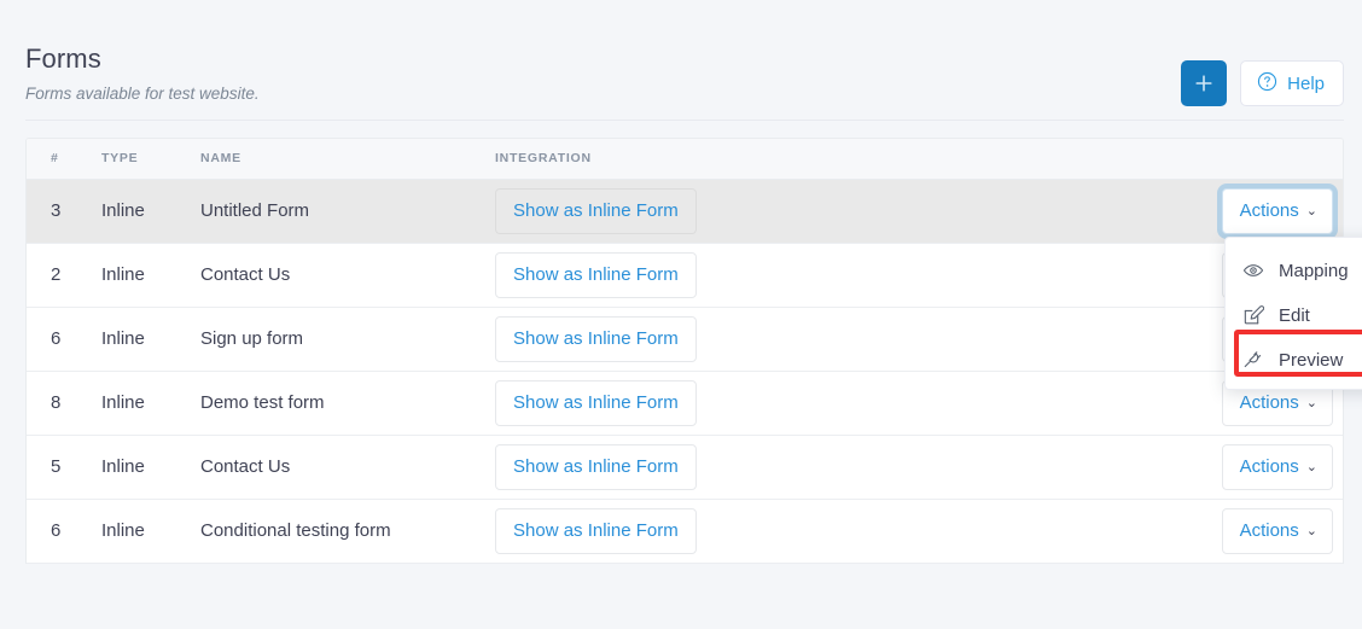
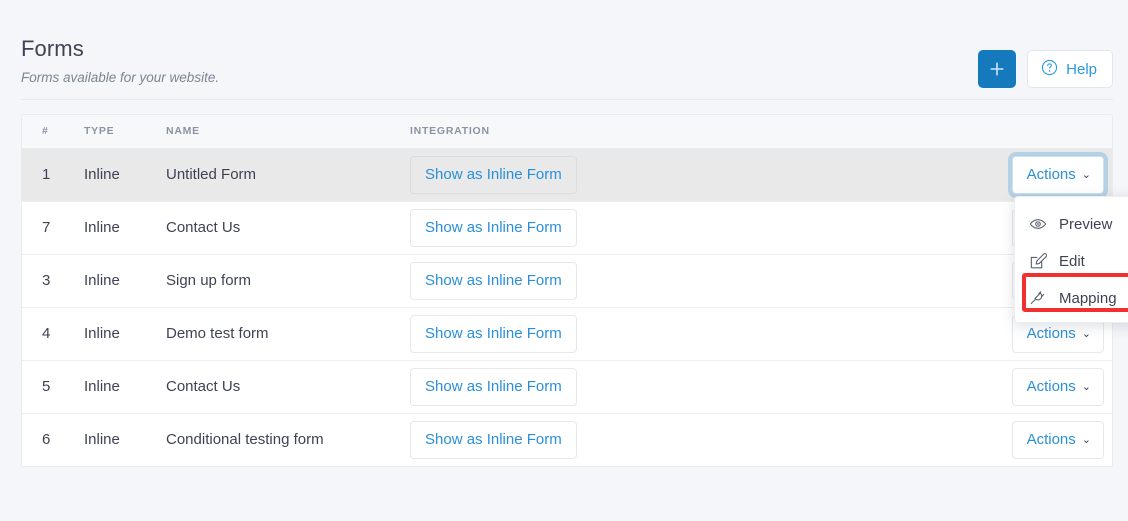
  Forms
- Forms available for test website.
+ Forms available for your website.
  Help
  #	TYPE	NAME	INTEGRATION
- 3	Inline	Untitled Form	Show as Inline Form	Actions ⌄
+ 1	Inline	Untitled Form	Show as Inline Form	Actions ⌄
- 2	Inline	Contact Us	Show as Inline Form
+ 7	Inline	Contact Us	Show as Inline Form
- 6	Inline	Sign up form	Show as Inline Form
+ 3	Inline	Sign up form	Show as Inline Form
- 8	Inline	Demo test form	Show as Inline Form	Actions ⌄
+ 4	Inline	Demo test form	Show as Inline Form	Actions ⌄
  5	Inline	Contact Us	Show as Inline Form	Actions ⌄
  6	Inline	Conditional testing form	Show as Inline Form	Actions ⌄
- Mapping
+ Preview
  Edit
- Preview
+ Mapping
